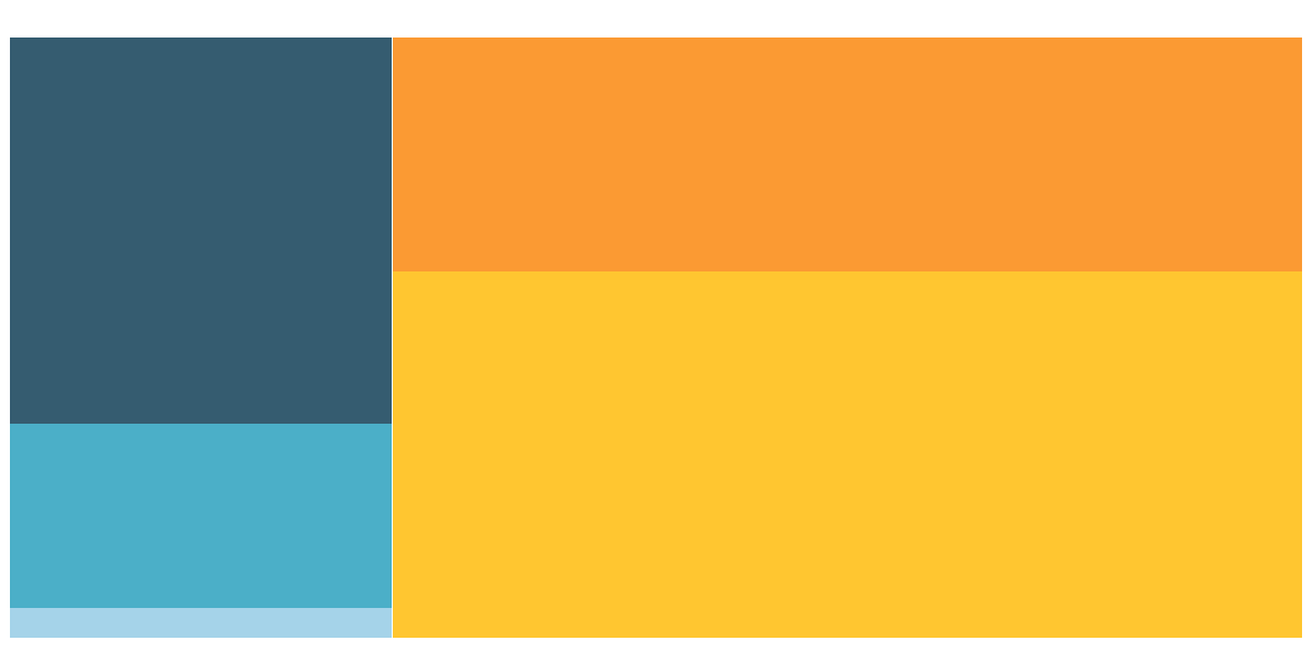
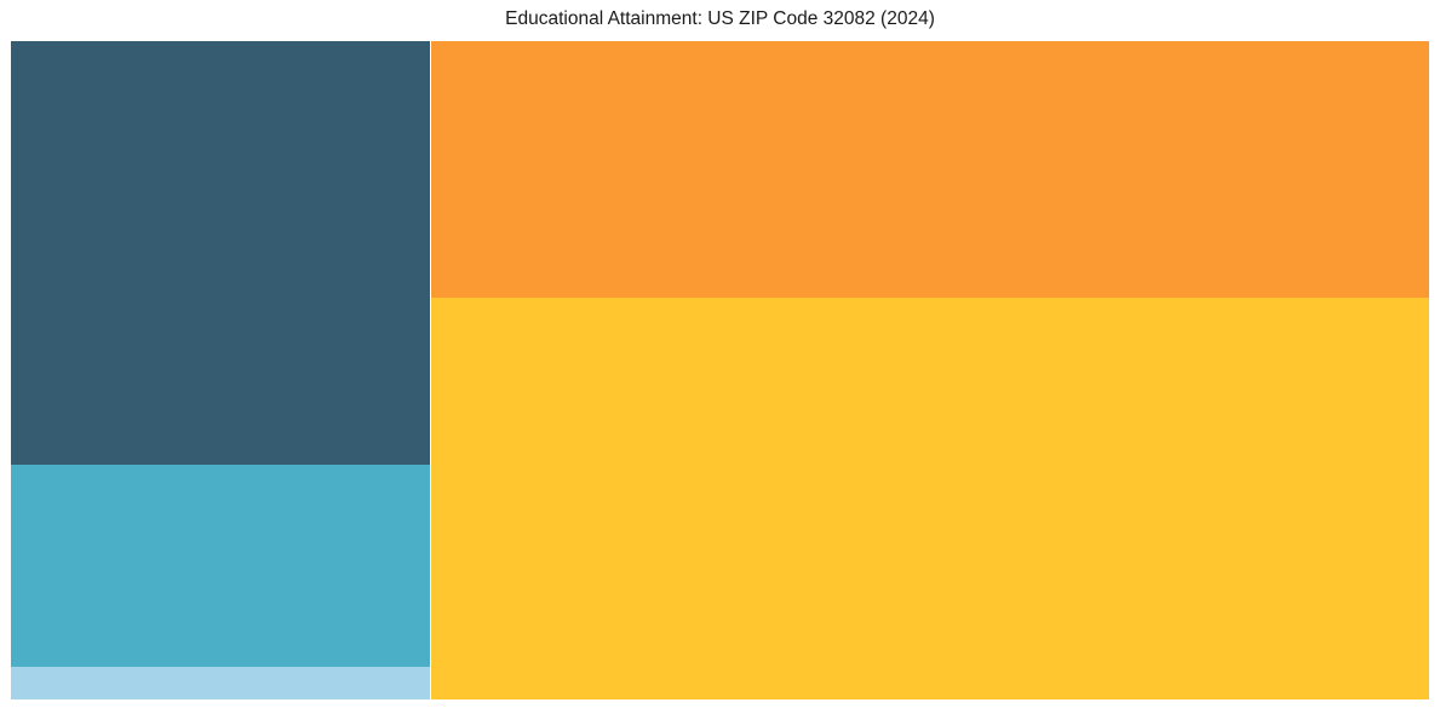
+ Educational Attainment: US ZIP Code 32082 (2024)
